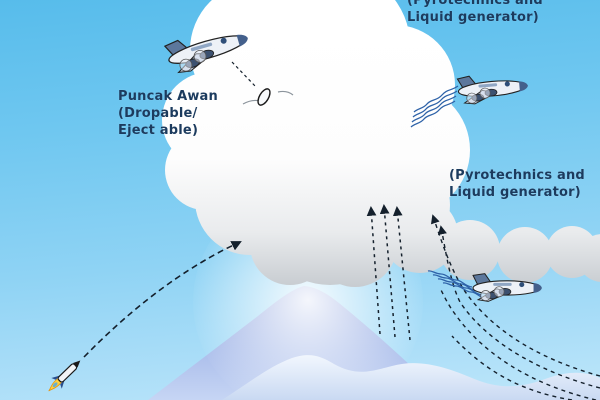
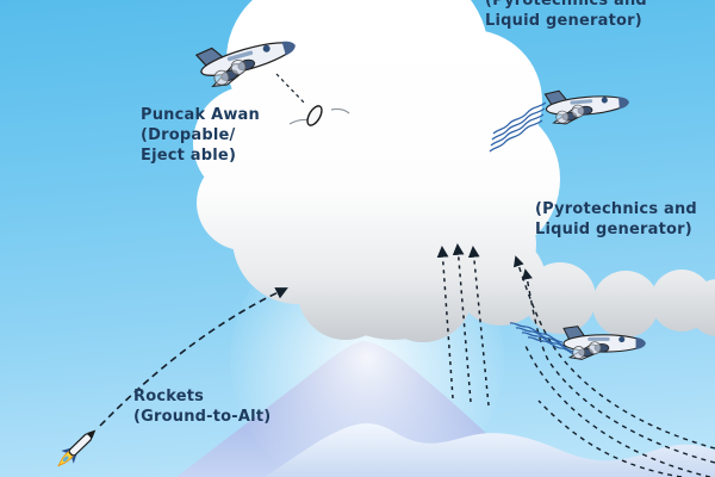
  Puncak Awan
  (Dropable/
  Eject able)
  (Pyrotechnics and
  Liquid generator)
  (Pyrotechnics and
  Liquid generator)
+ Rockets
+ (Ground-to-Alt)
